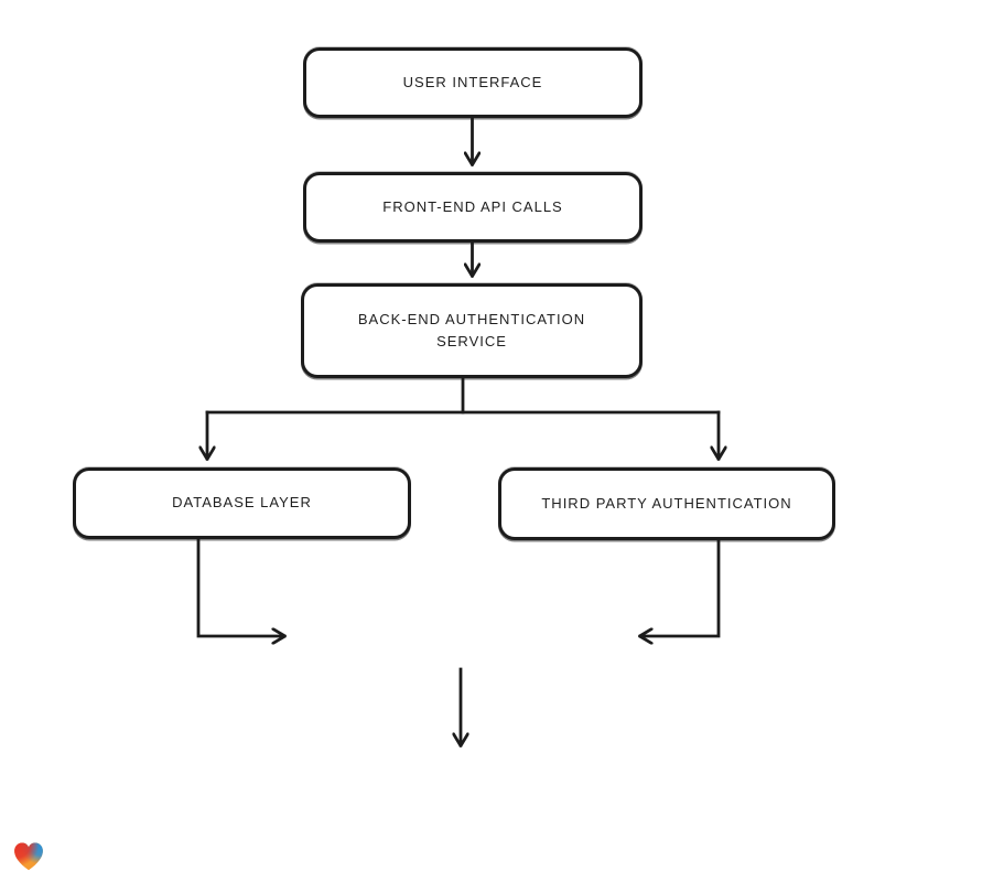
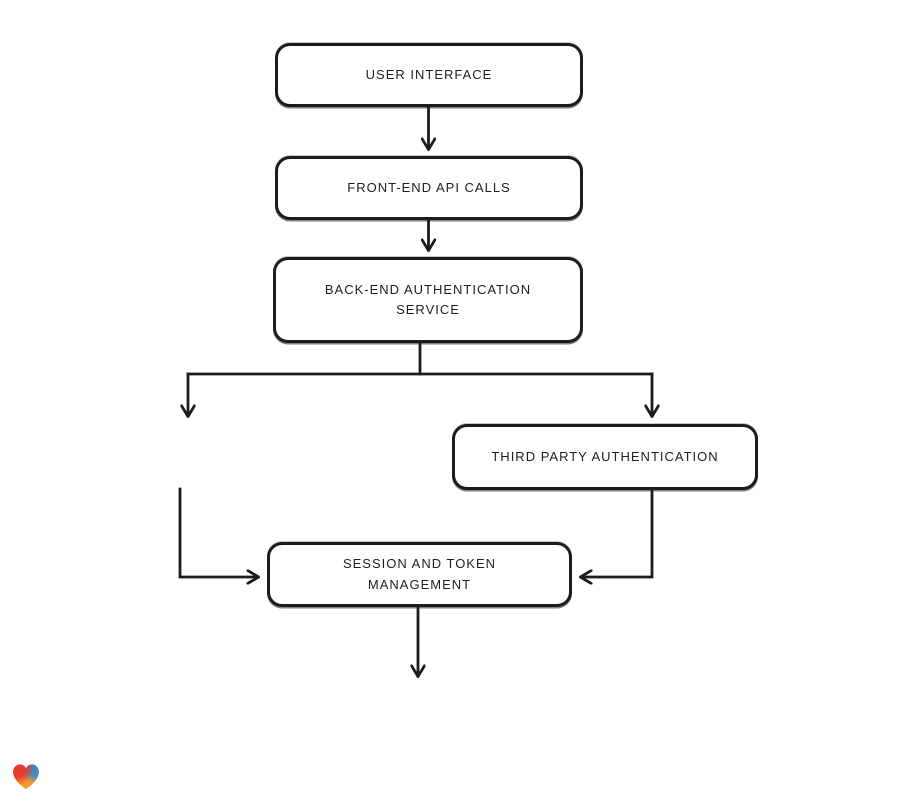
  USER INTERFACE
  FRONT-END API CALLS
  BACK-END AUTHENTICATION
  SERVICE
- DATABASE LAYER
  THIRD PARTY AUTHENTICATION
+ SESSION AND TOKEN
+ MANAGEMENT
